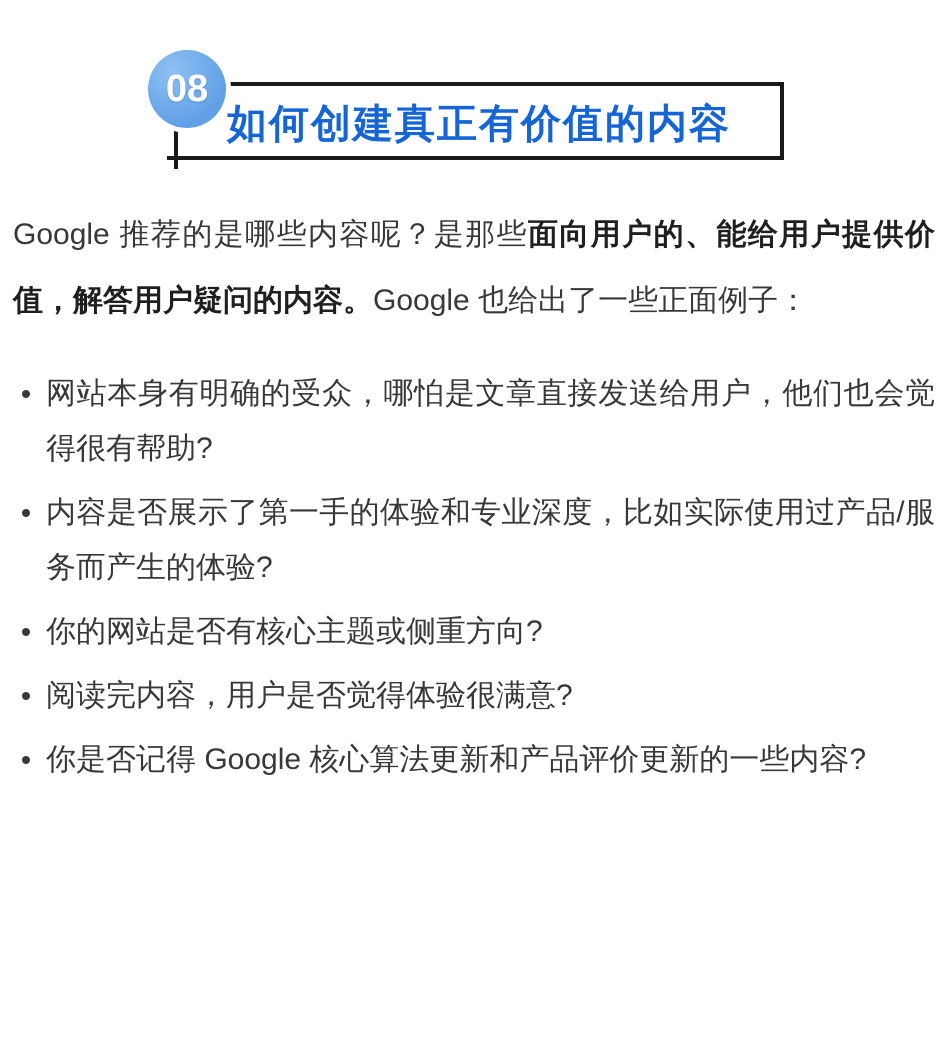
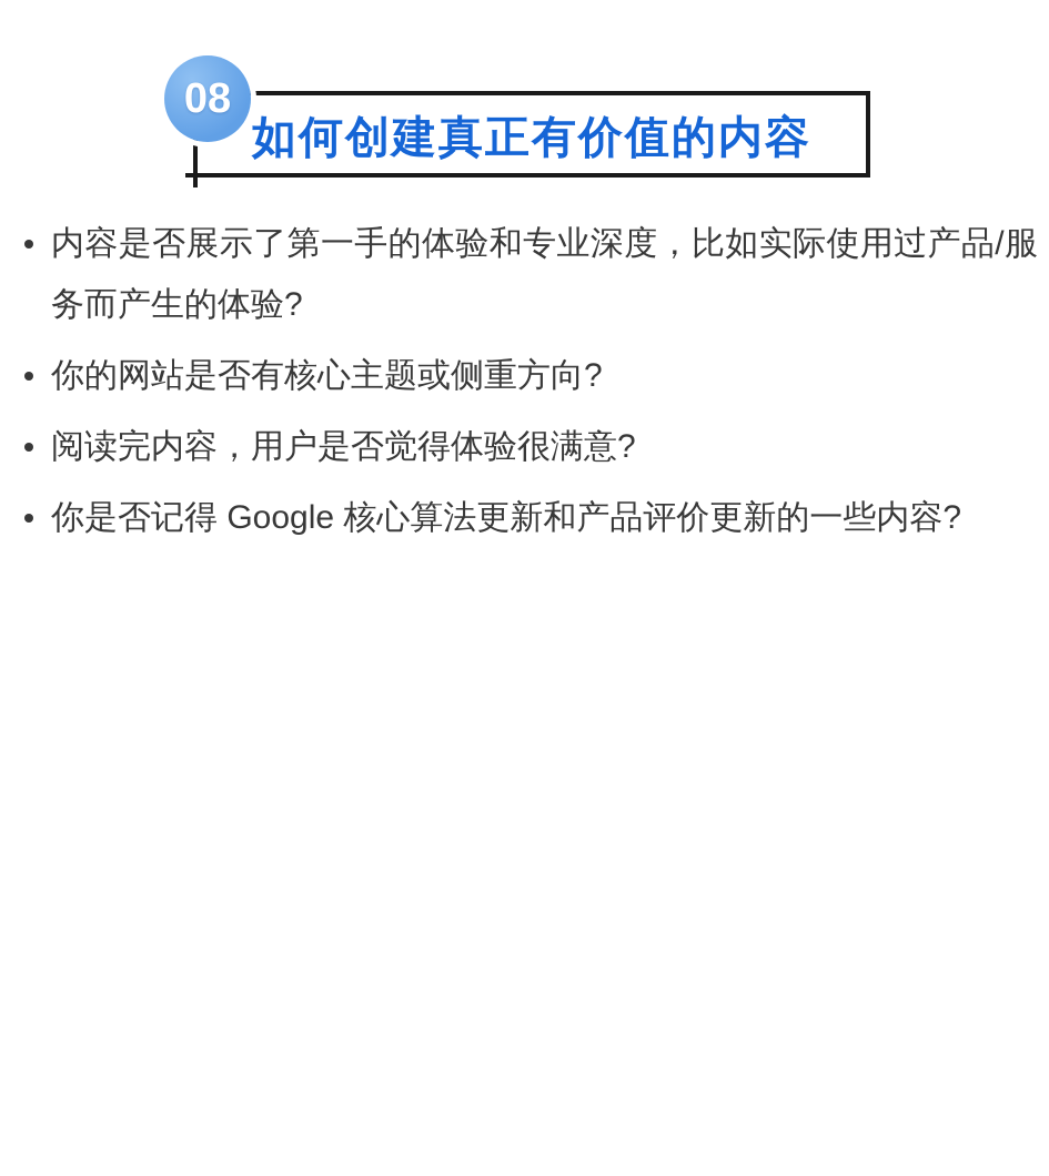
  08
  如何创建真正有价值的内容
- Google 推荐的是哪些内容呢？是那些面向用户的、能给用户提供价值，解答用户疑问的内容。Google 也给出了一些正面例子：
- 网站本身有明确的受众，哪怕是文章直接发送给用户，他们也会觉得很有帮助?
  内容是否展示了第一手的体验和专业深度，比如实际使用过产品/服务而产生的体验?
  你的网站是否有核心主题或侧重方向?
  阅读完内容，用户是否觉得体验很满意?
  你是否记得 Google 核心算法更新和产品评价更新的一些内容?
